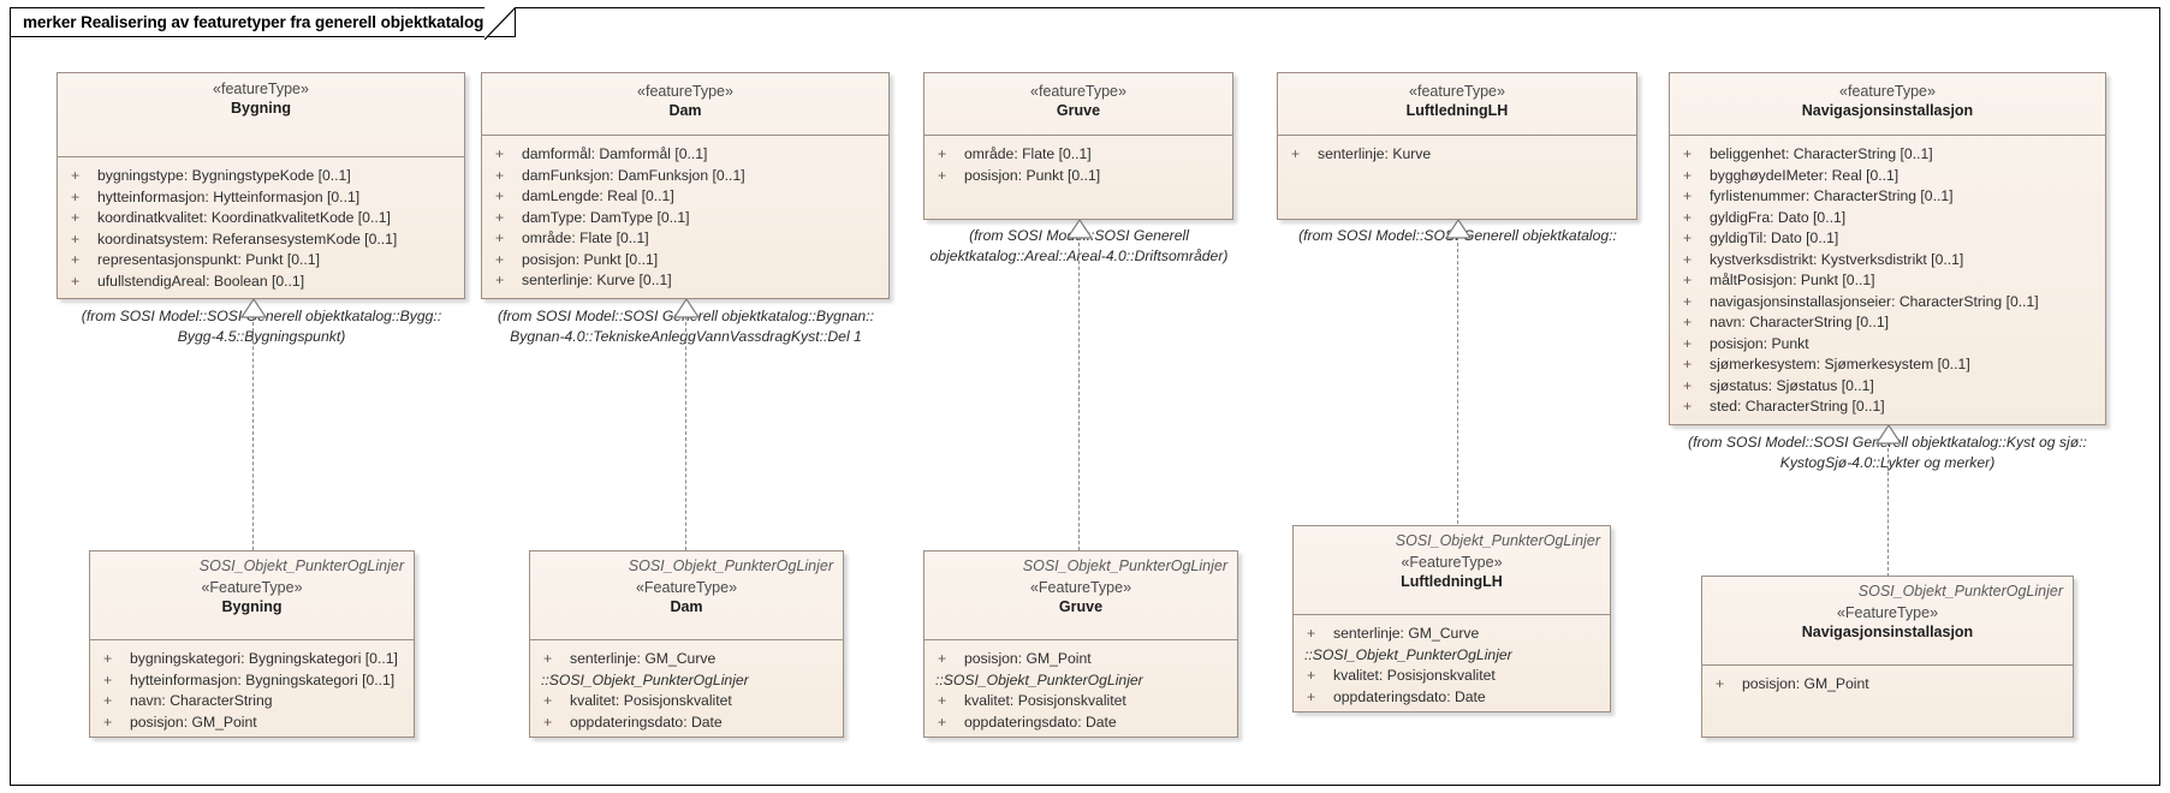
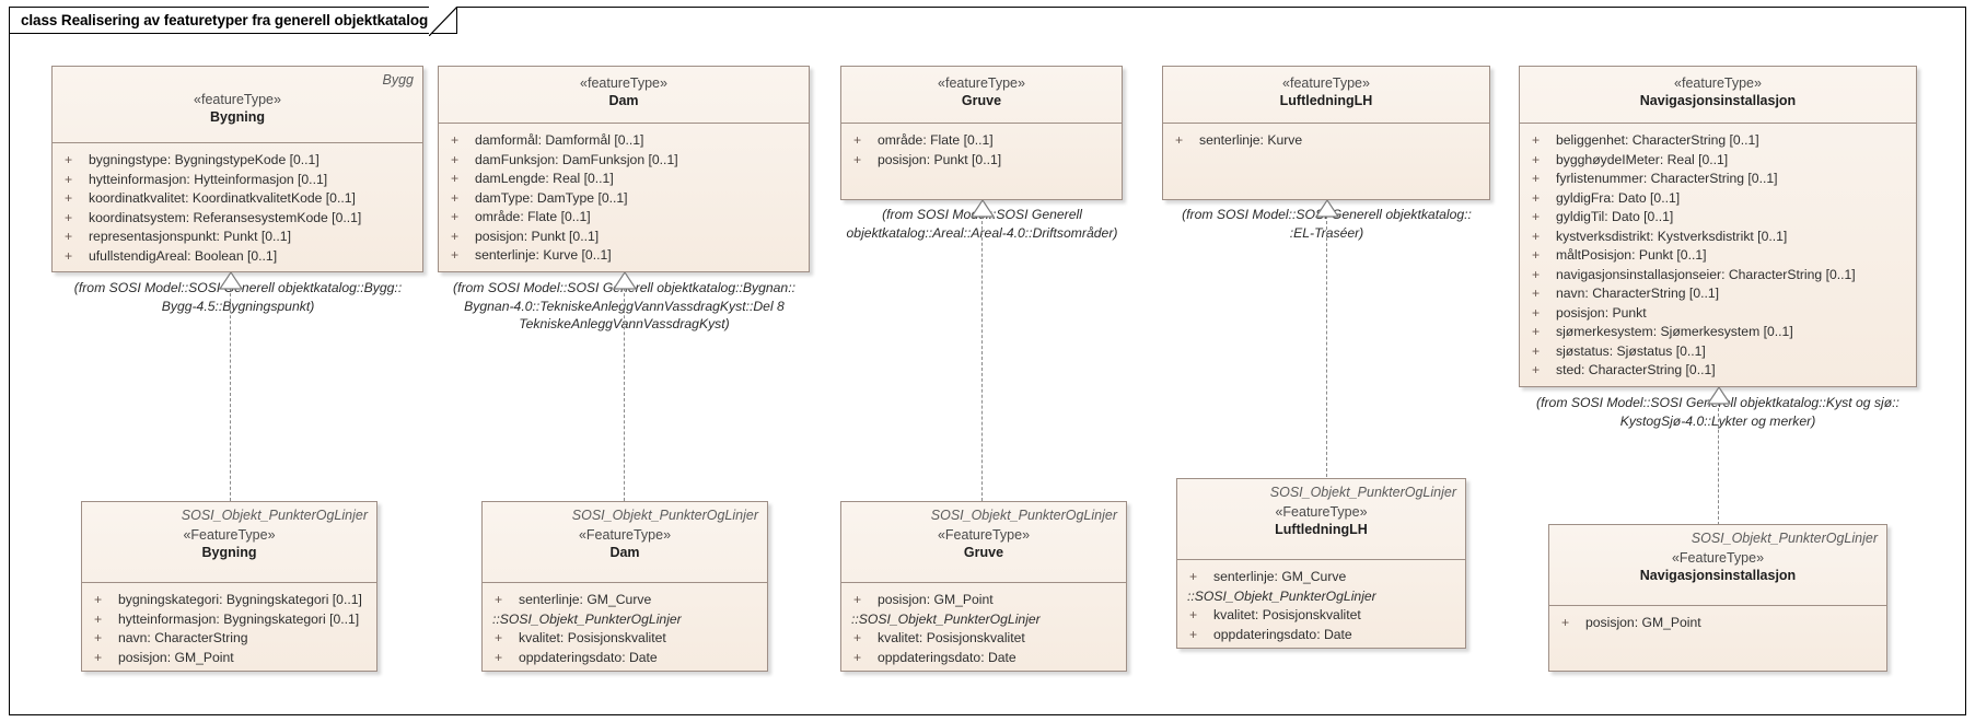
- merker Realisering av featuretyper fra generell objektkatalog
+ class Realisering av featuretyper fra generell objektkatalog
+ Bygg
  «featureType»
  Bygning
  +
  bygningstype: BygningstypeKode [0..1]
  +
  hytteinformasjon: Hytteinformasjon [0..1]
  +
  koordinatkvalitet: KoordinatkvalitetKode [0..1]
  +
  koordinatsystem: ReferansesystemKode [0..1]
  +
  representasjonspunkt: Punkt [0..1]
  +
  ufullstendigAreal: Boolean [0..1]
  «featureType»
  Dam
  +
  damformål: Damformål [0..1]
  +
  damFunksjon: DamFunksjon [0..1]
  +
  damLengde: Real [0..1]
  +
  damType: DamType [0..1]
  +
  område: Flate [0..1]
  +
  posisjon: Punkt [0..1]
  +
  senterlinje: Kurve [0..1]
  «featureType»
  Gruve
  +
  område: Flate [0..1]
  +
  posisjon: Punkt [0..1]
  «featureType»
  LuftledningLH
  +
  senterlinje: Kurve
  «featureType»
  Navigasjonsinstallasjon
  +
  beliggenhet: CharacterString [0..1]
  +
  bygghøydeIMeter: Real [0..1]
  +
  fyrlistenummer: CharacterString [0..1]
  +
  gyldigFra: Dato [0..1]
  +
  gyldigTil: Dato [0..1]
  +
  kystverksdistrikt: Kystverksdistrikt [0..1]
  +
  måltPosisjon: Punkt [0..1]
  +
  navigasjonsinstallasjonseier: CharacterString [0..1]
  +
  navn: CharacterString [0..1]
  +
  posisjon: Punkt
  +
  sjømerkesystem: Sjømerkesystem [0..1]
  +
  sjøstatus: Sjøstatus [0..1]
  +
  sted: CharacterString [0..1]
  (from SOSI Model::SOSInerell objektkatalog::Bygg::
  Bygg-4.5::Bygningspunkt)
  (from SOSI Model::SOSI Grell objektkatalog::Bygnan::
- Bygnan-4.0::TekniskeAnleggVannVassdragKyst::Del 1
+ Bygnan-4.0::TekniskeAnleggVannVassdragKyst::Del 8
+ TekniskeAnleggVannVassdragKyst)
  (from SOSI Mo:SOSI Generell
  objektkatalog::Areal::Areal-4.0::Driftsområder)
  (from SOSI Model::SOenerell objektkatalog::
+ :EL-Traséer)
  (from SOSI Model::SOSI Genll objektkatalog::Kyst og sjø::
  KystogSjø-4.0::Lykter og merker)
  SOSI_Objekt_PunkterOgLinjer
  «FeatureType»
  Bygning
  +
  bygningskategori: Bygningskategori [0..1]
  +
  hytteinformasjon: Bygningskategori [0..1]
  +
  navn: CharacterString
  +
  posisjon: GM_Point
  SOSI_Objekt_PunkterOgLinjer
  «FeatureType»
  Dam
  +
  senterlinje: GM_Curve
  ::SOSI_Objekt_PunkterOgLinjer
  +
  kvalitet: Posisjonskvalitet
  +
  oppdateringsdato: Date
  SOSI_Objekt_PunkterOgLinjer
  «FeatureType»
  Gruve
  +
  posisjon: GM_Point
  ::SOSI_Objekt_PunkterOgLinjer
  +
  kvalitet: Posisjonskvalitet
  +
  oppdateringsdato: Date
  SOSI_Objekt_PunkterOgLinjer
  «FeatureType»
  LuftledningLH
  +
  senterlinje: GM_Curve
  ::SOSI_Objekt_PunkterOgLinjer
  +
  kvalitet: Posisjonskvalitet
  +
  oppdateringsdato: Date
  SOSI_Objekt_PunkterOgLinjer
  «FeatureType»
  Navigasjonsinstallasjon
  +
  posisjon: GM_Point
